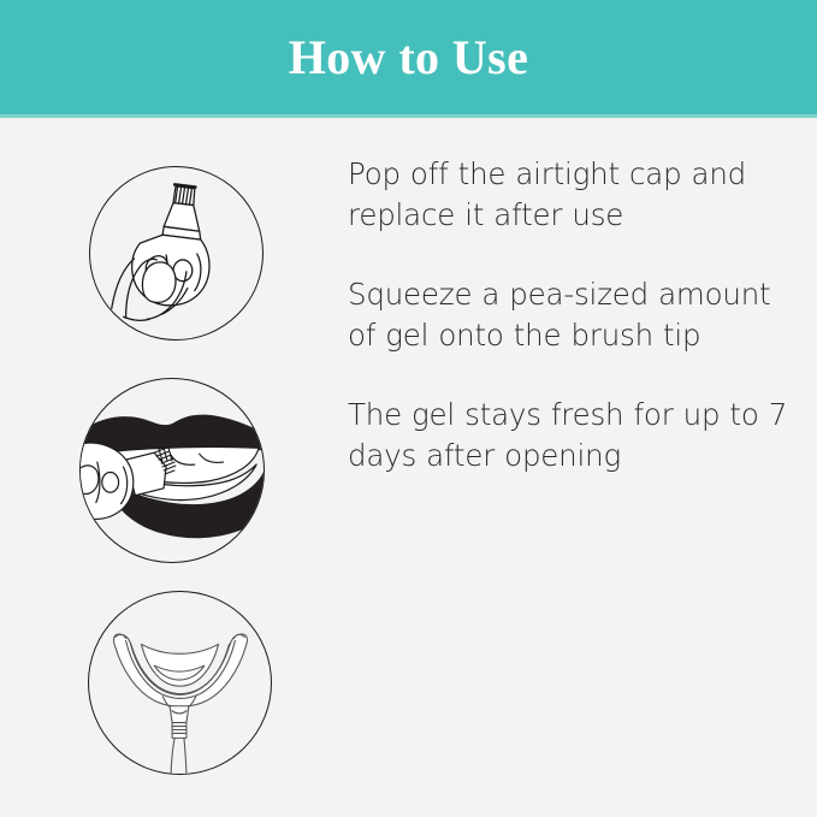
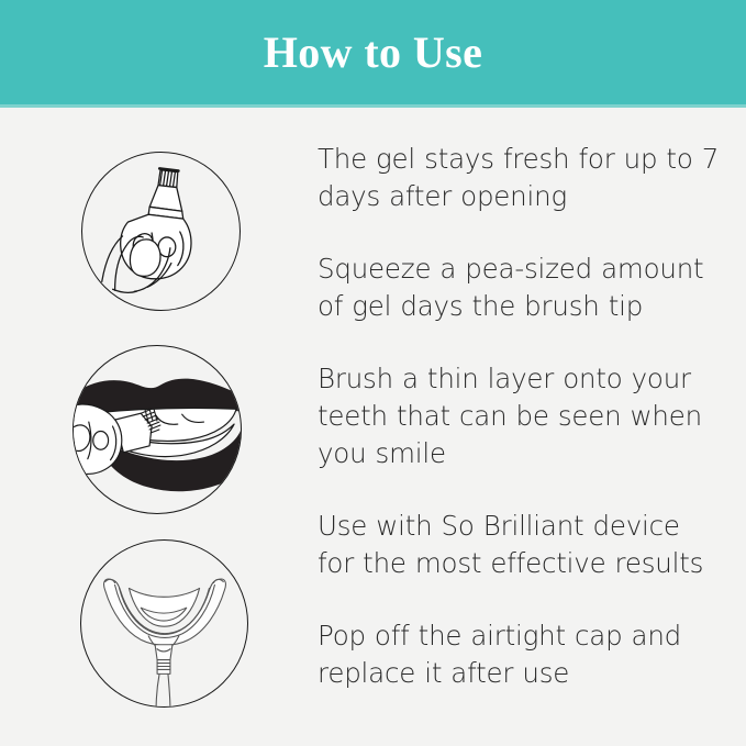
  How to Use
- Pop off the airtight cap and replace it after use
+ The gel stays fresh for up to 7 days after opening
- Squeeze a pea-sized amount of gel onto the brush tip
+ Squeeze a pea-sized amount of gel days the brush tip
+ Brush a thin layer onto your teeth that can be seen when you smile
+ Use with So Brilliant device for the most effective results
- The gel stays fresh for up to 7 days after opening
+ Pop off the airtight cap and replace it after use
